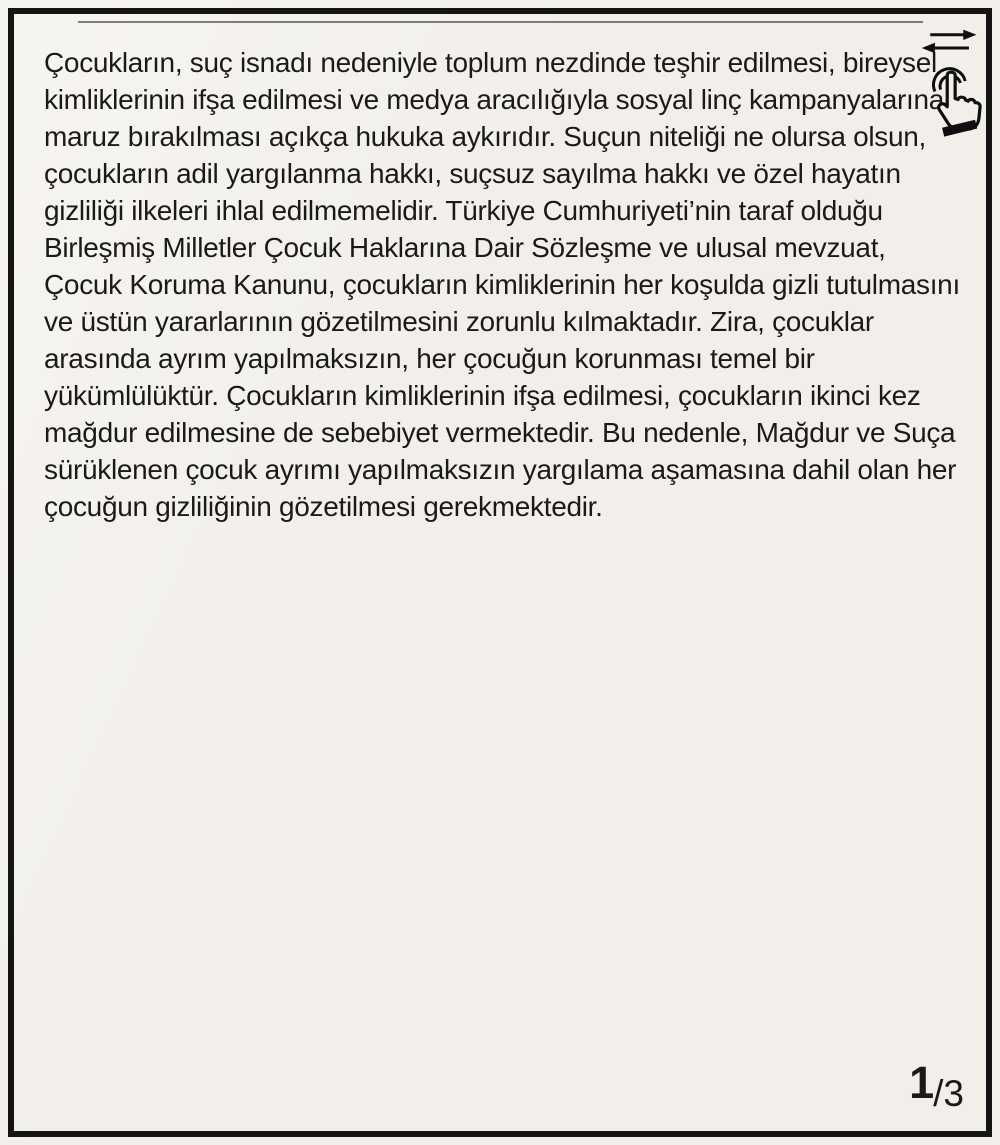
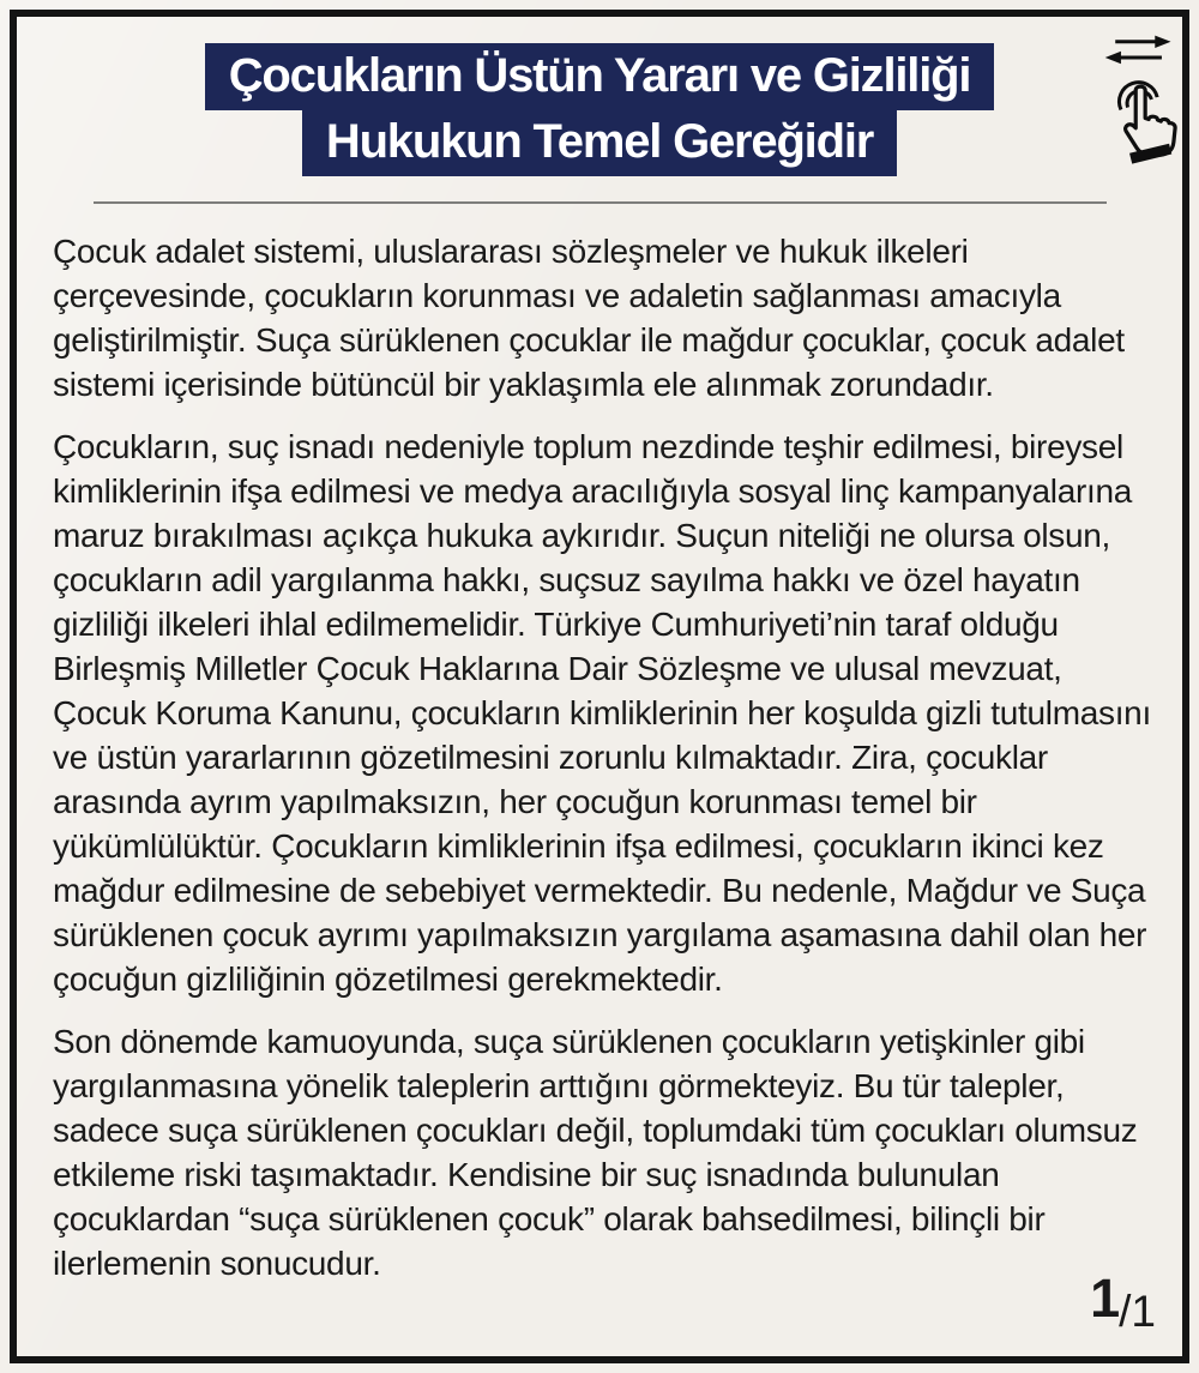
+ Çocukların Üstün Yararı ve Gizliliği
+ Hukukun Temel Gereğidir
+ Çocuk adalet sistemi, uluslararası sözleşmeler ve hukuk ilkeleri çerçevesinde, çocukların korunması ve adaletin sağlanması amacıyla geliştirilmiştir. Suça sürüklenen çocuklar ile mağdur çocuklar, çocuk adalet sistemi içerisinde bütüncül bir yaklaşımla ele alınmak zorundadır.
  Çocukların, suç isnadı nedeniyle toplum nezdinde teşhir edilmesi, bireysel kimliklerinin ifşa edilmesi ve medya aracılığıyla sosyal linç kampanyalarına maruz bırakılması açıkça hukuka aykırıdır. Suçun niteliği ne olursa olsun, çocukların adil yargılanma hakkı, suçsuz sayılma hakkı ve özel hayatın gizliliği ilkeleri ihlal edilmemelidir. Türkiye Cumhuriyeti’nin taraf olduğu Birleşmiş Milletler Çocuk Haklarına Dair Sözleşme ve ulusal mevzuat, Çocuk Koruma Kanunu, çocukların kimliklerinin her koşulda gizli tutulmasını ve üstün yararlarının gözetilmesini zorunlu kılmaktadır. Zira, çocuklar arasında ayrım yapılmaksızın, her çocuğun korunması temel bir yükümlülüktür. Çocukların kimliklerinin ifşa edilmesi, çocukların ikinci kez mağdur edilmesine de sebebiyet vermektedir. Bu nedenle, Mağdur ve Suça sürüklenen çocuk ayrımı yapılmaksızın yargılama aşamasına dahil olan her çocuğun gizliliğinin gözetilmesi gerekmektedir.
+ Son dönemde kamuoyunda, suça sürüklenen çocukların yetişkinler gibi yargılanmasına yönelik taleplerin arttığını görmekteyiz. Bu tür talepler, sadece suça sürüklenen çocukları değil, toplumdaki tüm çocukları olumsuz etkileme riski taşımaktadır. Kendisine bir suç isnadında bulunulan çocuklardan “suça sürüklenen çocuk” olarak bahsedilmesi, bilinçli bir ilerlemenin sonucudur.
- 1/3
+ 1/1
